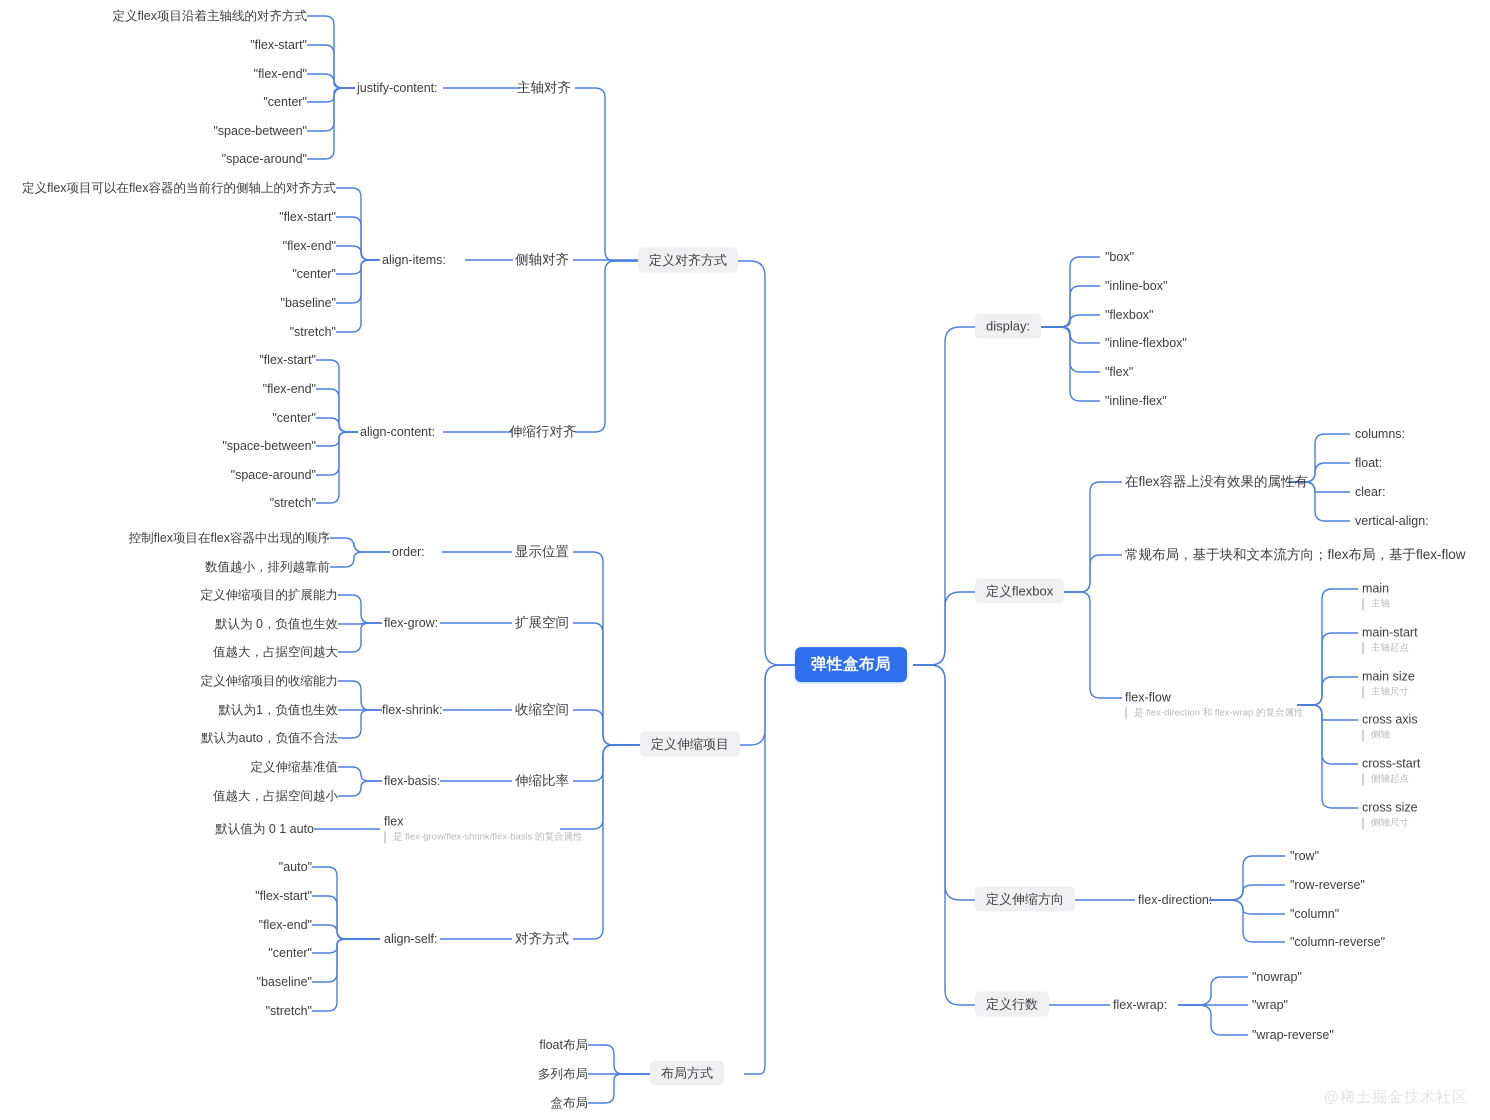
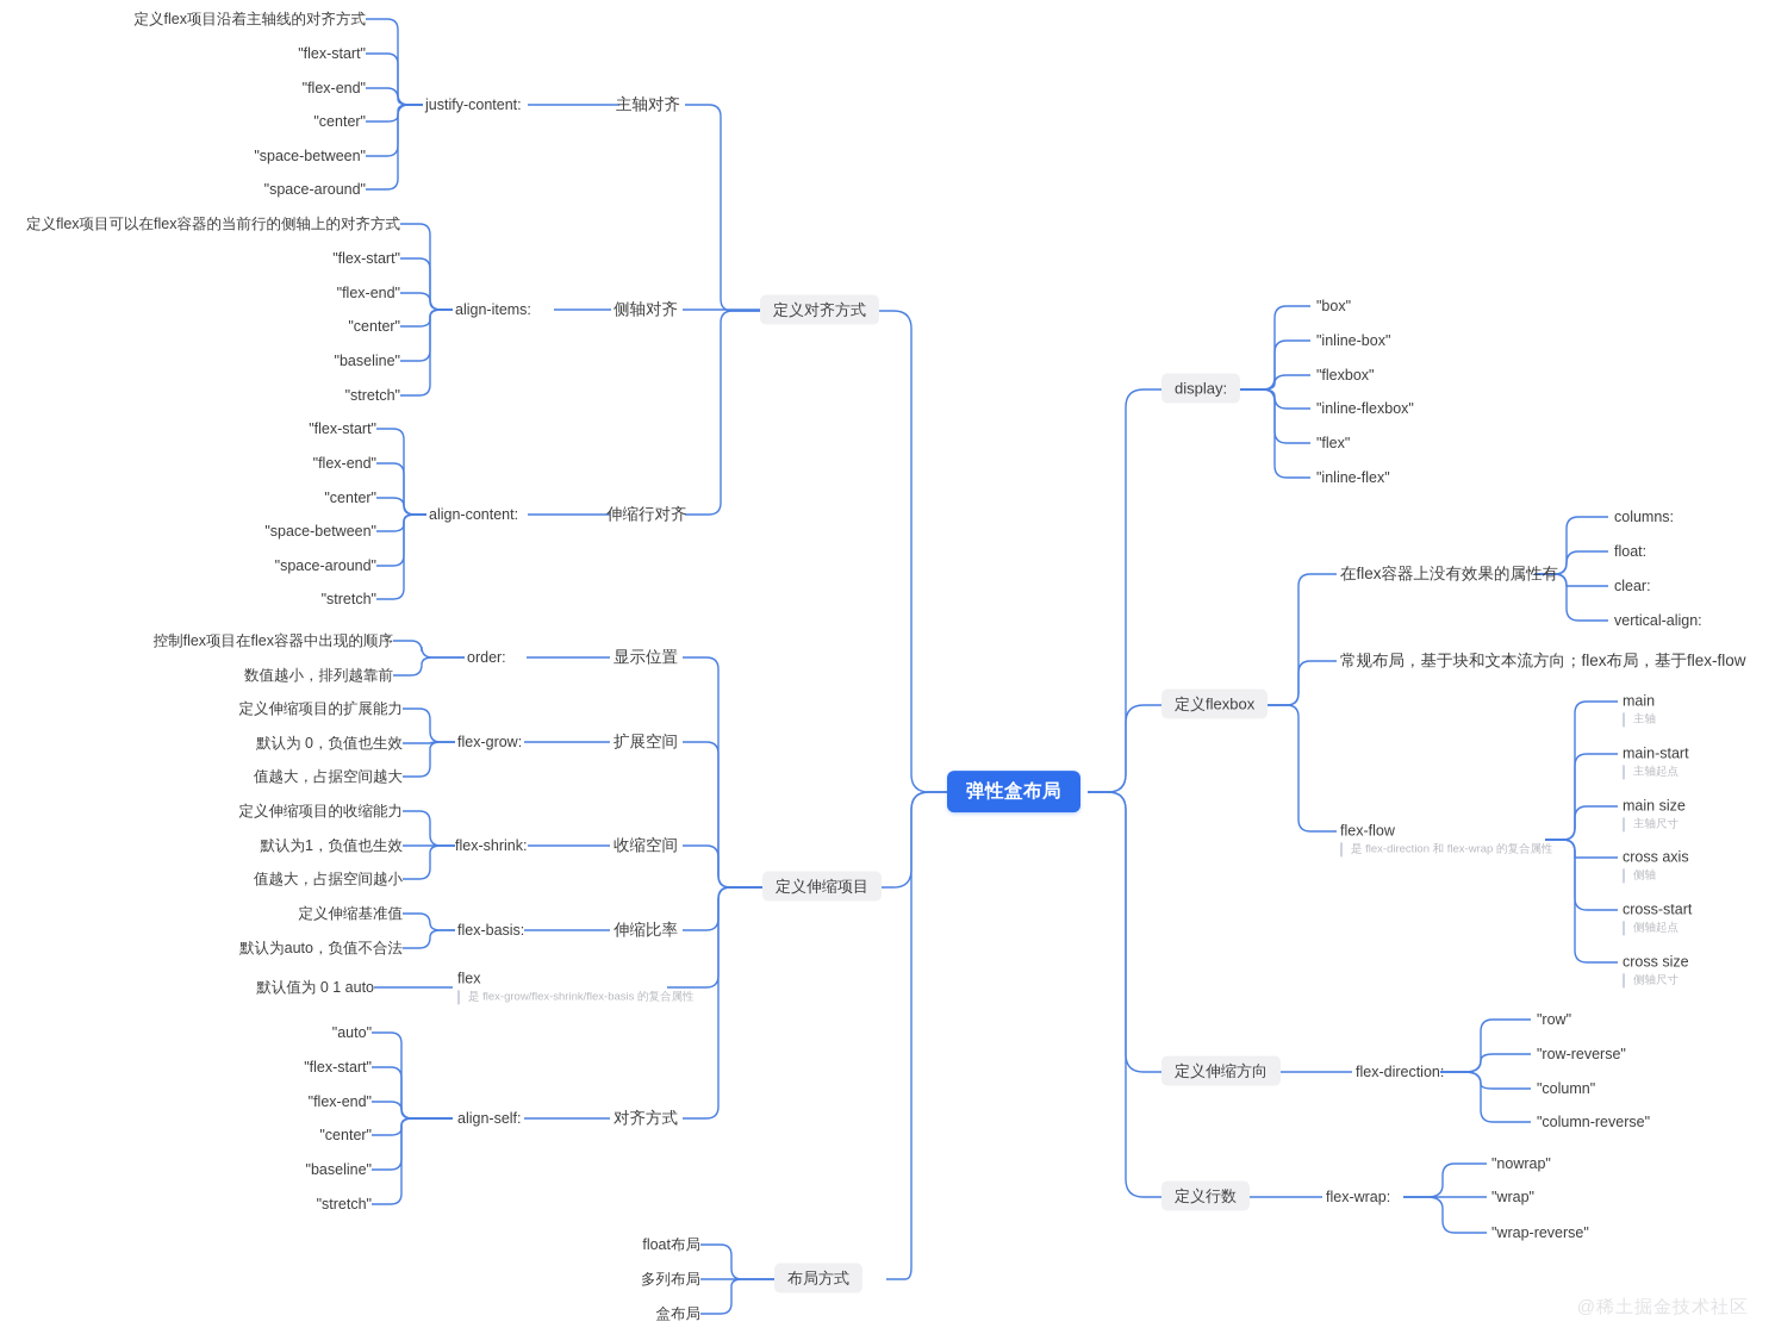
  定义flex项目沿着主轴线的对齐方式
  "flex-start"
  "flex-end"
  "center"
  "space-between"
  "space-around"
  justify-content:
  主轴对齐
  定义flex项目可以在flex容器的当前行的侧轴上的对齐方式
  "flex-start"
  "flex-end"
  "center"
  "baseline"
  "stretch"
  align-items:
  侧轴对齐
  "flex-start"
  "flex-end"
  "center"
  "space-between"
  "space-around"
  "stretch"
  align-content:
  伸缩行对齐
  定义对齐方式
  控制flex项目在flex容器中出现的顺序
  数值越小，排列越靠前
  order:
  显示位置
  定义伸缩项目的扩展能力
  默认为 0，负值也生效
  值越大，占据空间越大
  flex-grow:
  扩展空间
  定义伸缩项目的收缩能力
  默认为1，负值也生效
- 默认为auto，负值不合法
+ 值越大，占据空间越小
  flex-shrink:
  收缩空间
  定义伸缩基准值
- 值越大，占据空间越小
+ 默认为auto，负值不合法
  flex-basis:
  伸缩比率
  默认值为 0 1 auto
  flex
  是 flex-grow/flex-shrink/flex-basis 的复合属性
  "auto"
  "flex-start"
  "flex-end"
  "center"
  "baseline"
  "stretch"
  align-self:
  对齐方式
  定义伸缩项目
  float布局
  多列布局
  盒布局
  布局方式
  弹性盒布局
  display:
  "box"
  "inline-box"
  "flexbox"
  "inline-flexbox"
  "flex"
  "inline-flex"
  定义flexbox
  在flex容器上没有效果的属性有
  columns:
  float:
  clear:
  vertical-align:
  常规布局，基于块和文本流方向；flex布局，基于flex-flow
  flex-flow
  是 flex-direction 和 flex-wrap 的复合属性
  main
  主轴
  main-start
  主轴起点
  main size
  主轴尺寸
  cross axis
  侧轴
  cross-start
  侧轴起点
  cross size
  侧轴尺寸
  定义伸缩方向
  flex-direction:
  "row"
  "row-reverse"
  "column"
  "column-reverse"
  定义行数
  flex-wrap:
  "nowrap"
  "wrap"
  "wrap-reverse"
  @稀土掘金技术社区
